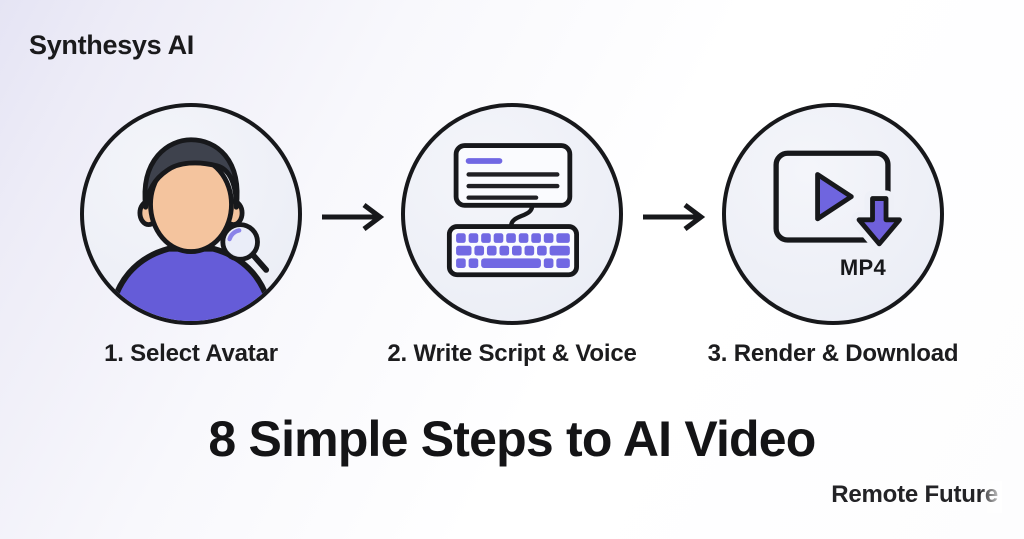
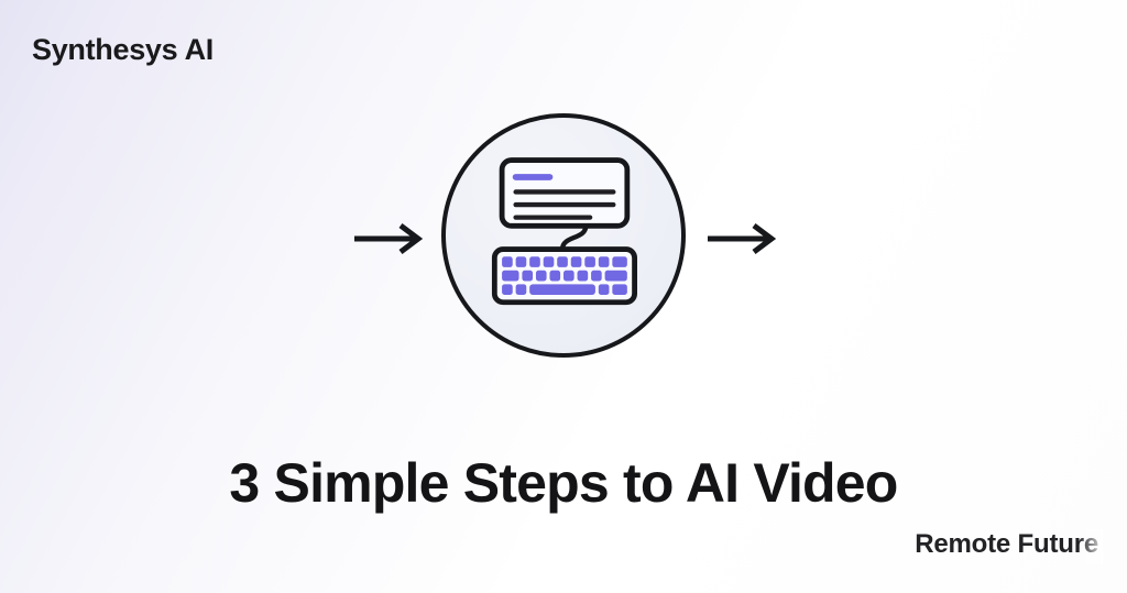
  Synthesys AI
- 1. Select Avatar
- 2. Write Script & Voice
- MP4
- 3. Render & Download
- 8 Simple Steps to AI Video
+ 3 Simple Steps to AI Video
  Remote Futu
